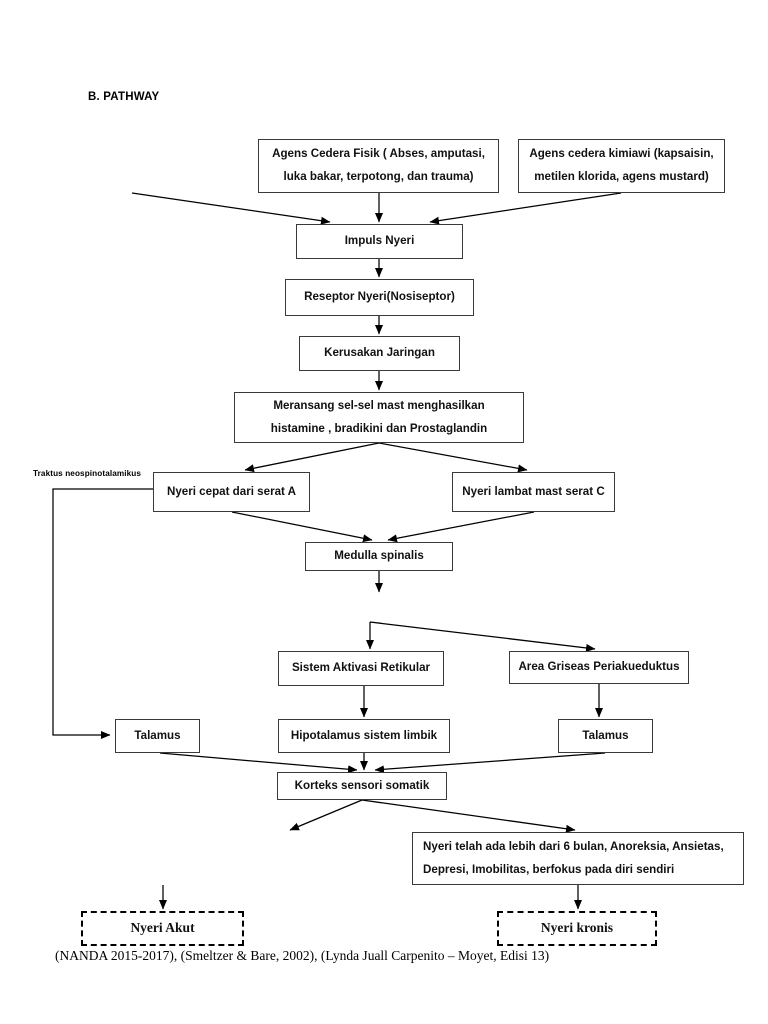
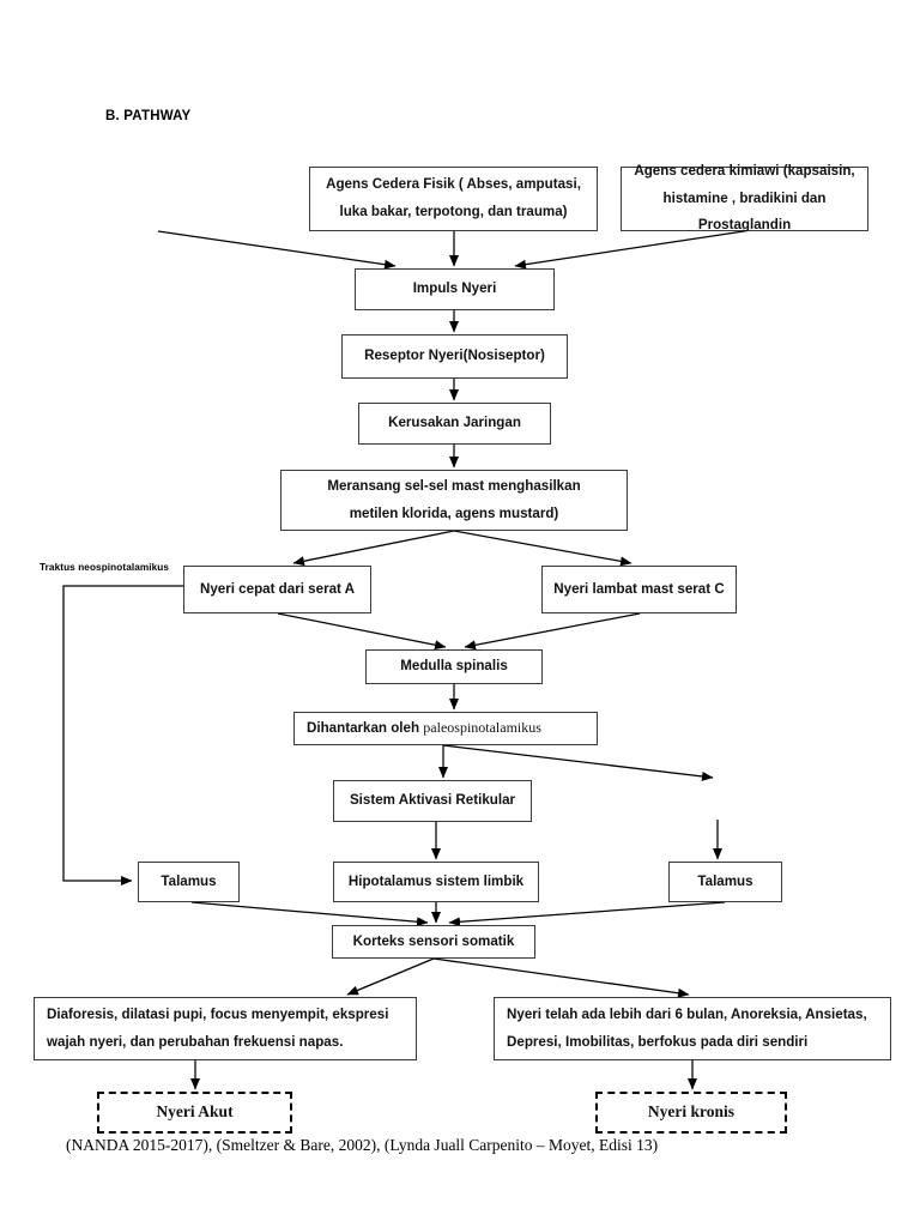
  B. PATHWAY
  Agens Cedera Fisik ( Abses, amputasi,
  luka bakar, terpotong, dan trauma)
  Agens cedera kimiawi (kapsaisin,
- metilen klorida, agens mustard)
+ histamine , bradikini dan Prostaglandin
  Impuls Nyeri
  Reseptor Nyeri(Nosiseptor)
  Kerusakan Jaringan
  Meransang sel-sel mast menghasilkan
- histamine , bradikini dan Prostaglandin
+ metilen klorida, agens mustard)
  Nyeri cepat dari serat A
  Nyeri lambat mast serat C
  Traktus neospinotalamikus
  Medulla spinalis
+ Dihantarkan oleh paleospinotalamikus
  Sistem Aktivasi Retikular
- Area Griseas Periakueduktus
  Talamus
  Hipotalamus sistem limbik
  Talamus
  Korteks sensori somatik
+ Diaforesis, dilatasi pupi, focus menyempit, ekspresi
+ wajah nyeri, dan perubahan frekuensi napas.
  Nyeri telah ada lebih dari 6 bulan, Anoreksia, Ansietas,
  Depresi, Imobilitas, berfokus pada diri sendiri
  Nyeri Akut
  Nyeri kronis
  (NANDA 2015-2017), (Smeltzer & Bare, 2002), (Lynda Juall Carpenito – Moyet, Edisi 13)
